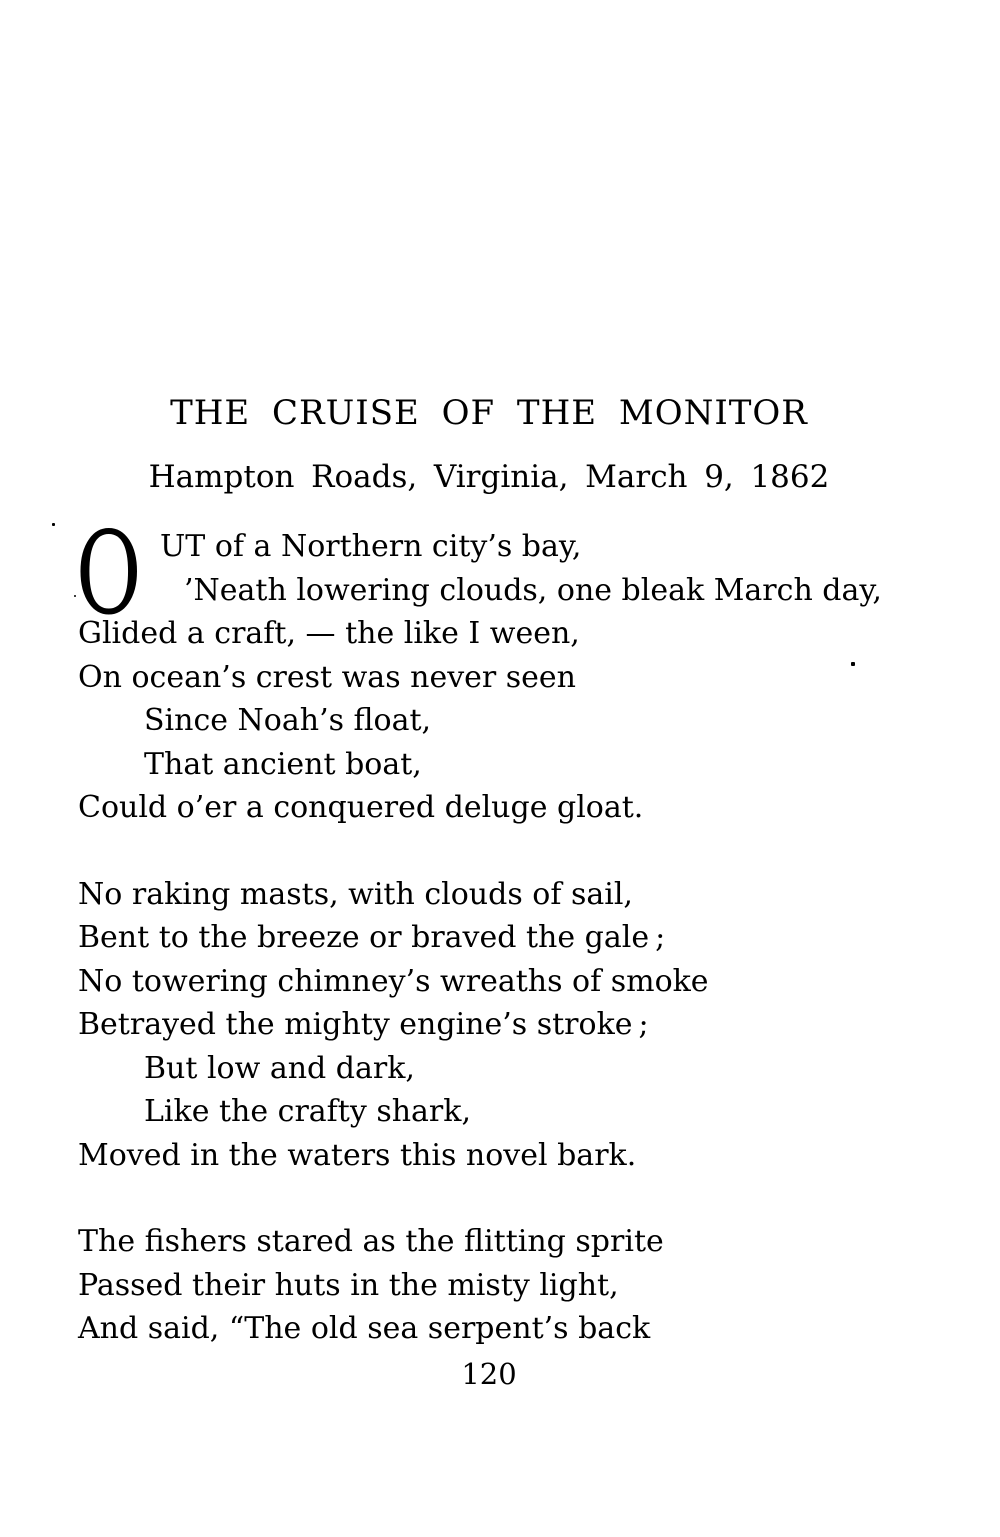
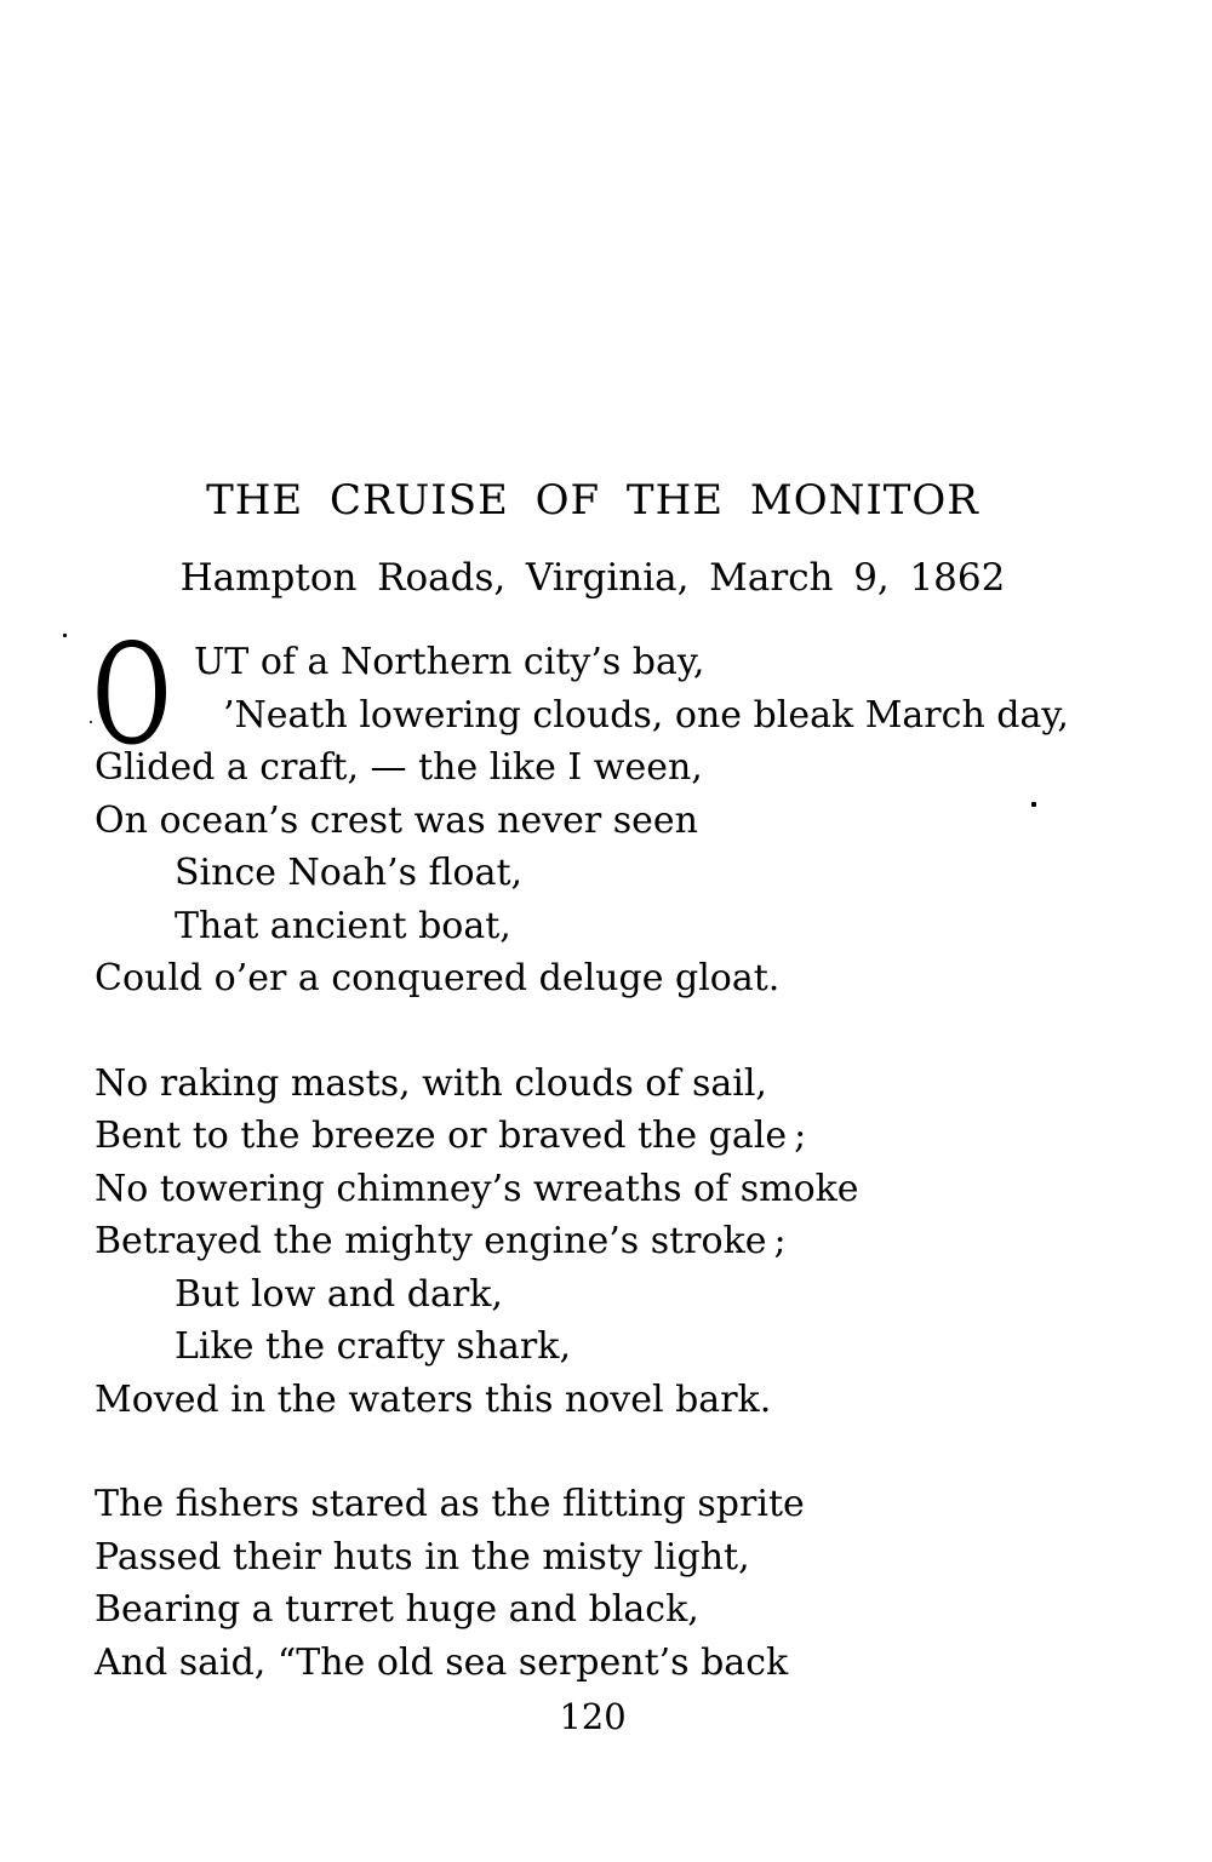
  THE CRUISE OF THE MONITOR
  Hampton Roads, Virginia, March 9, 1862
  O
  UT of a Northern city’s bay,
  ’Neath lowering clouds, one bleak March day,
  Glided a craft, — the like I ween,
  On ocean’s crest was never seen
  Since Noah’s float,
  That ancient boat,
  Could o’er a conquered deluge gloat.
  No raking masts, with clouds of sail,
  Bent to the breeze or braved the gale ;
  No towering chimney’s wreaths of smoke
  Betrayed the mighty engine’s stroke ;
  But low and dark,
  Like the crafty shark,
  Moved in the waters this novel bark.
  The fishers stared as the flitting sprite
  Passed their huts in the misty light,
+ Bearing a turret huge and black,
  And said, “The old sea serpent’s back
  120
